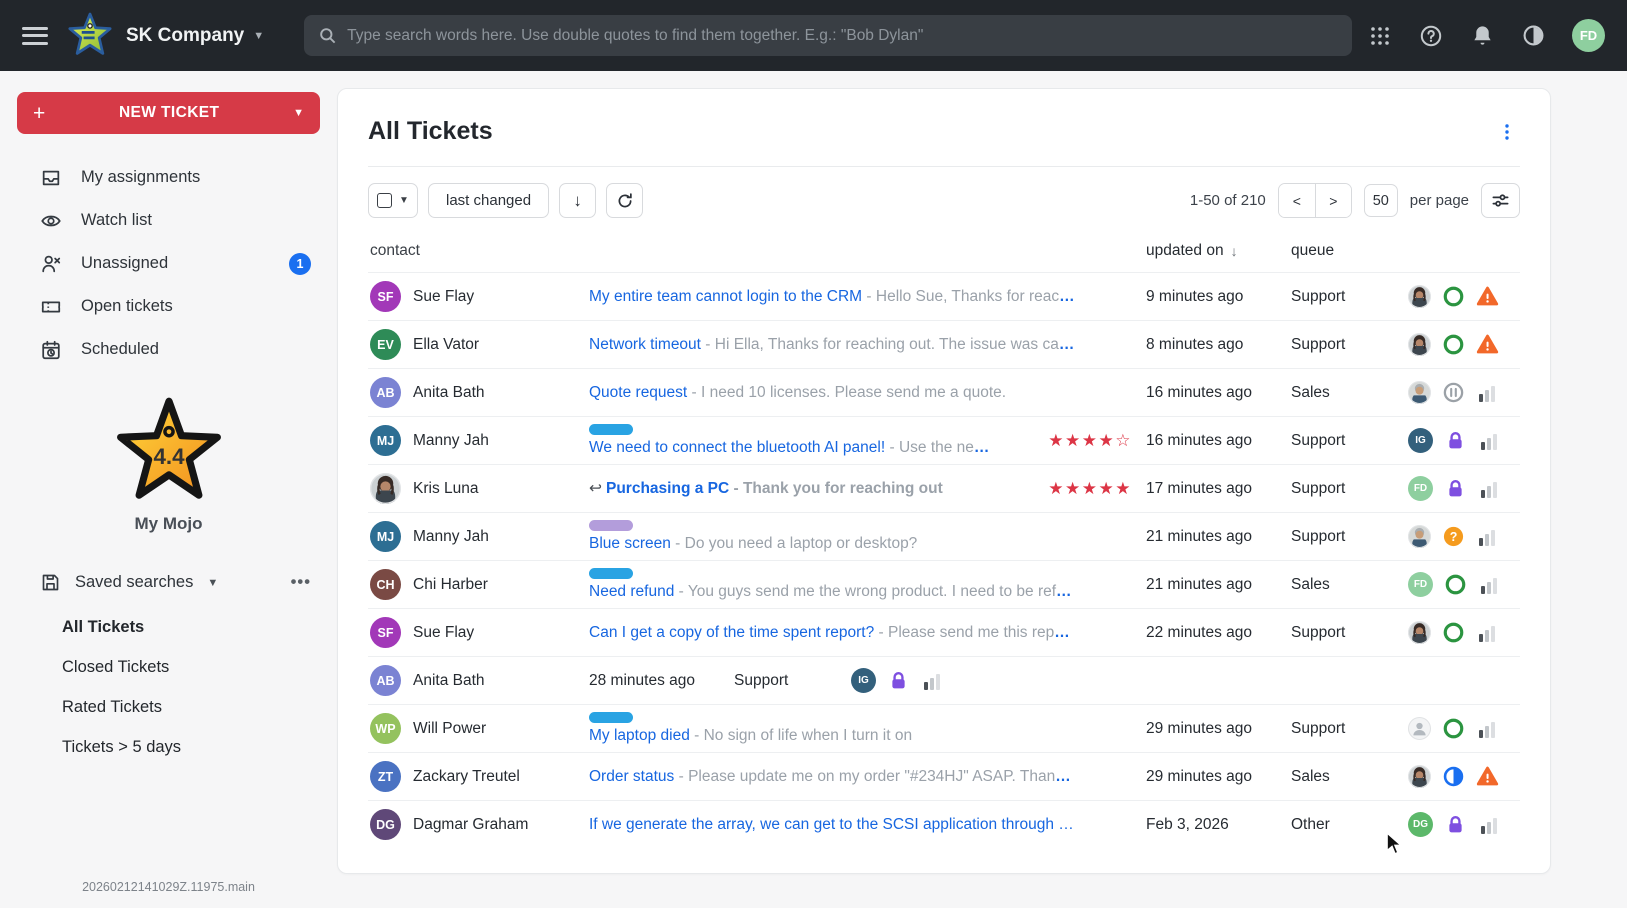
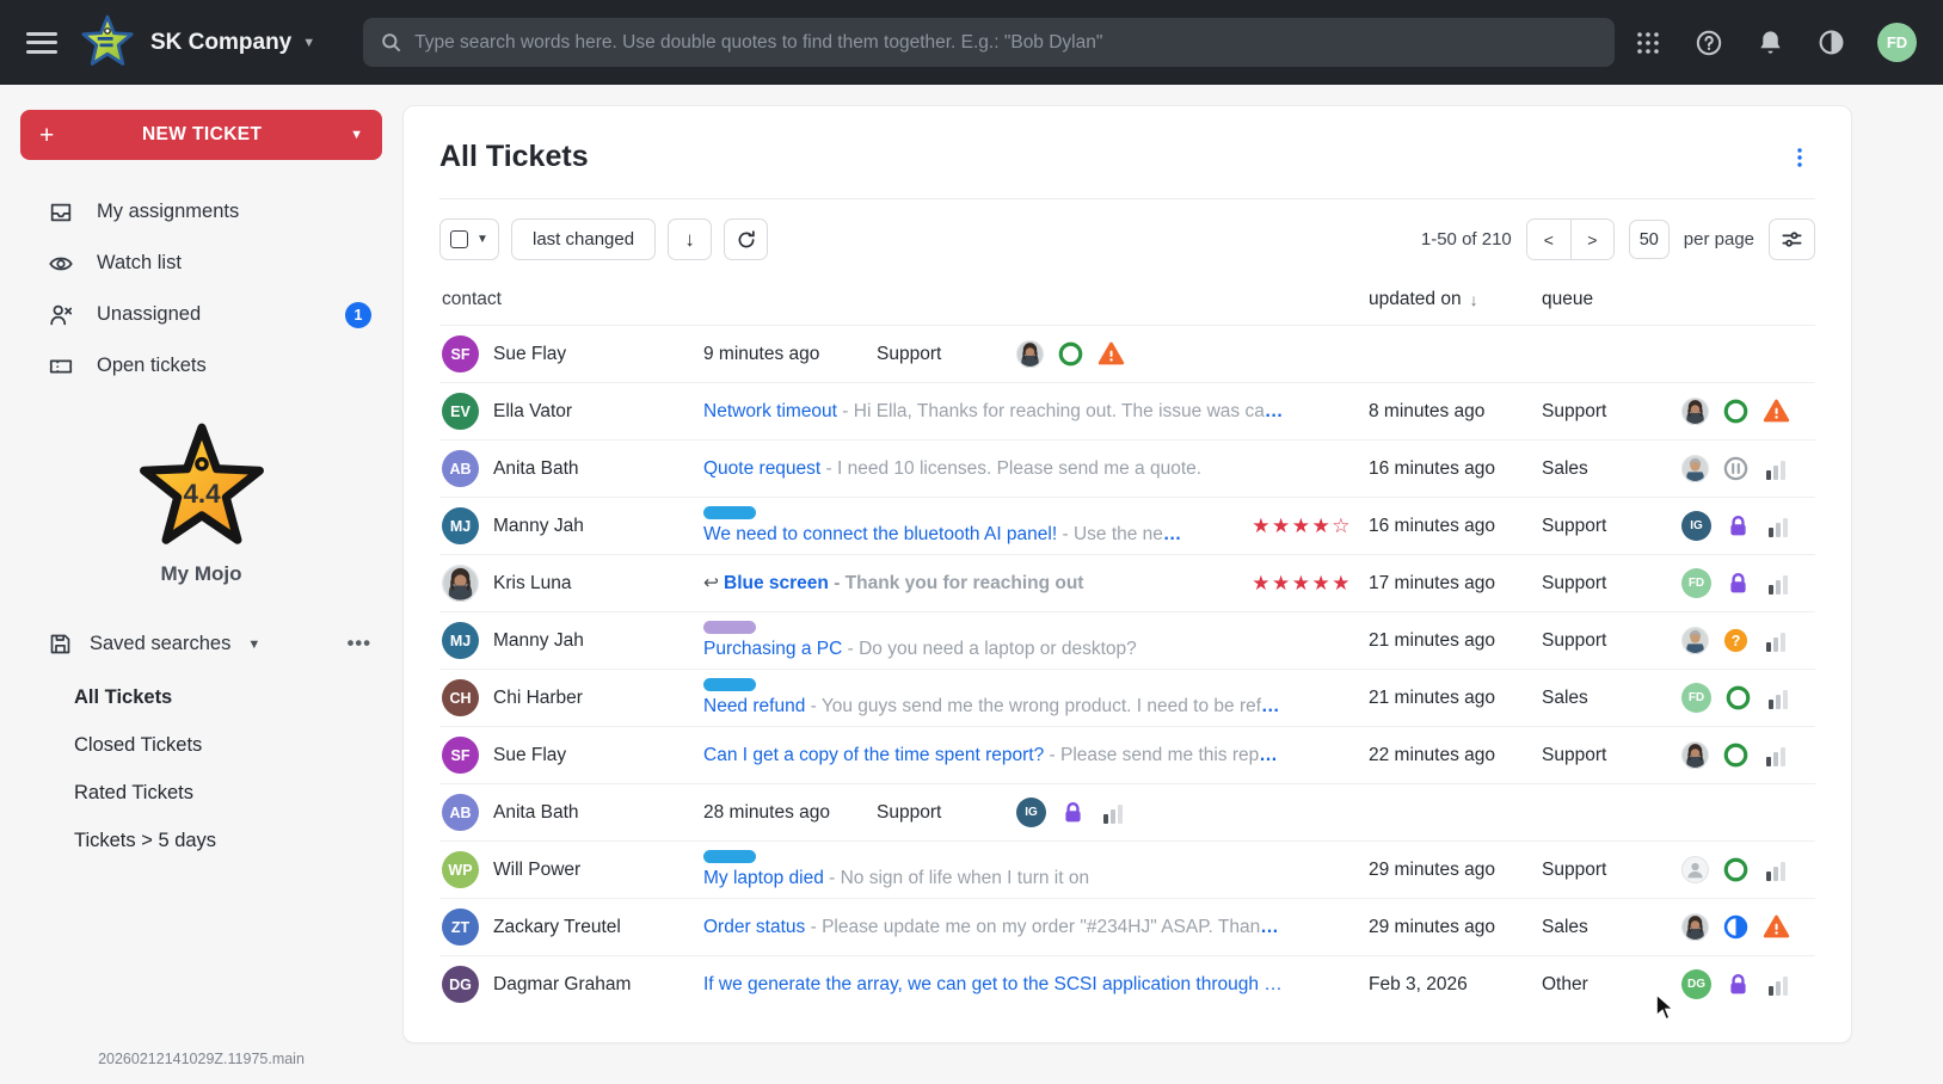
  SK Company
  ▼
  Type search words here. Use double quotes to find them together. E.g.: "Bob Dylan"
  FD
  +
  NEW TICKET
  ▼
  My assignments
  Watch list
  Unassigned
  1
  Open tickets
- Scheduled
  4.4
  My Mojo
  Saved searches
  ▼
  •••
  All Tickets
  Closed Tickets
  Rated Tickets
  Tickets > 5 days
  20260212141029Z.11975.main
  All Tickets
  ▼
  last changed
  ↓
  1-50 of 210
  <
  >
  50
  per page
  contact
  updated on
  ↓
  queue
  SF
  Sue Flay
- My entire team cannot login to the CRM - Hello Sue, Thanks for reac…
  9 minutes ago
  Support
  EV
  Ella Vator
  Network timeout - Hi Ella, Thanks for reaching out. The issue was ca…
  8 minutes ago
  Support
  AB
  Anita Bath
  Quote request - I need 10 licenses. Please send me a quote.
  16 minutes ago
  Sales
  MJ
  Manny Jah
  We need to connect the bluetooth AI panel! - Use the ne…
  ★★★★☆
  16 minutes ago
  Support
  IG
  Kris Luna
- ↩ Purchasing a PC - Thank you for reaching out
+ ↩ Blue screen - Thank you for reaching out
  ★★★★★
  17 minutes ago
  Support
  FD
  MJ
  Manny Jah
- Blue screen - Do you need a laptop or desktop?
+ Purchasing a PC - Do you need a laptop or desktop?
  21 minutes ago
  Support
  ?
  CH
  Chi Harber
  Need refund - You guys send me the wrong product. I need to be ref…
  21 minutes ago
  Sales
  FD
  SF
  Sue Flay
  Can I get a copy of the time spent report? - Please send me this rep…
  22 minutes ago
  Support
  AB
  Anita Bath
  28 minutes ago
  Support
  IG
  WP
  Will Power
  My laptop died - No sign of life when I turn it on
  29 minutes ago
  Support
  ZT
  Zackary Treutel
  Order status - Please update me on my order "#234HJ" ASAP. Than…
  29 minutes ago
  Sales
  DG
  Dagmar Graham
  If we generate the array, we can get to the SCSI application through …
  Feb 3, 2026
  Other
  DG
